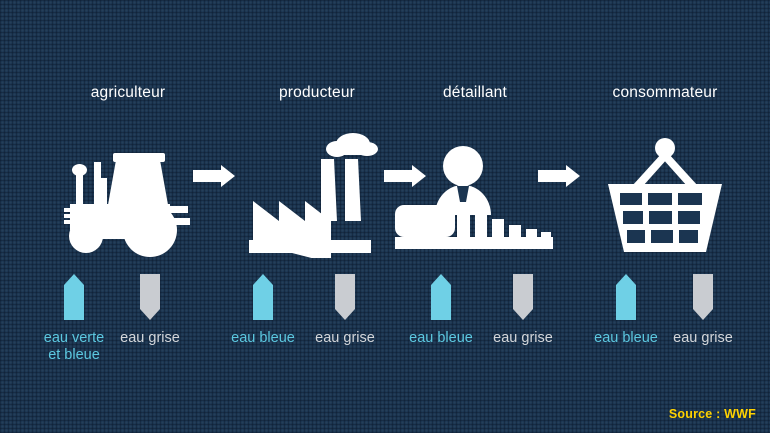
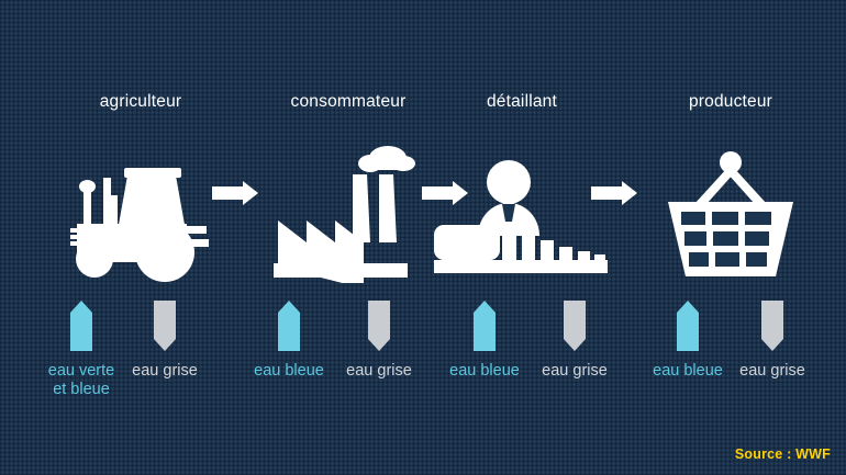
  agriculteur
- producteur
+ consommateur
  détaillant
- consommateur
+ producteur
  eau verte
  et bleue
  eau grise
  eau bleue
  eau grise
  eau bleue
  eau grise
  eau bleue
  eau grise
  Source : WWF
